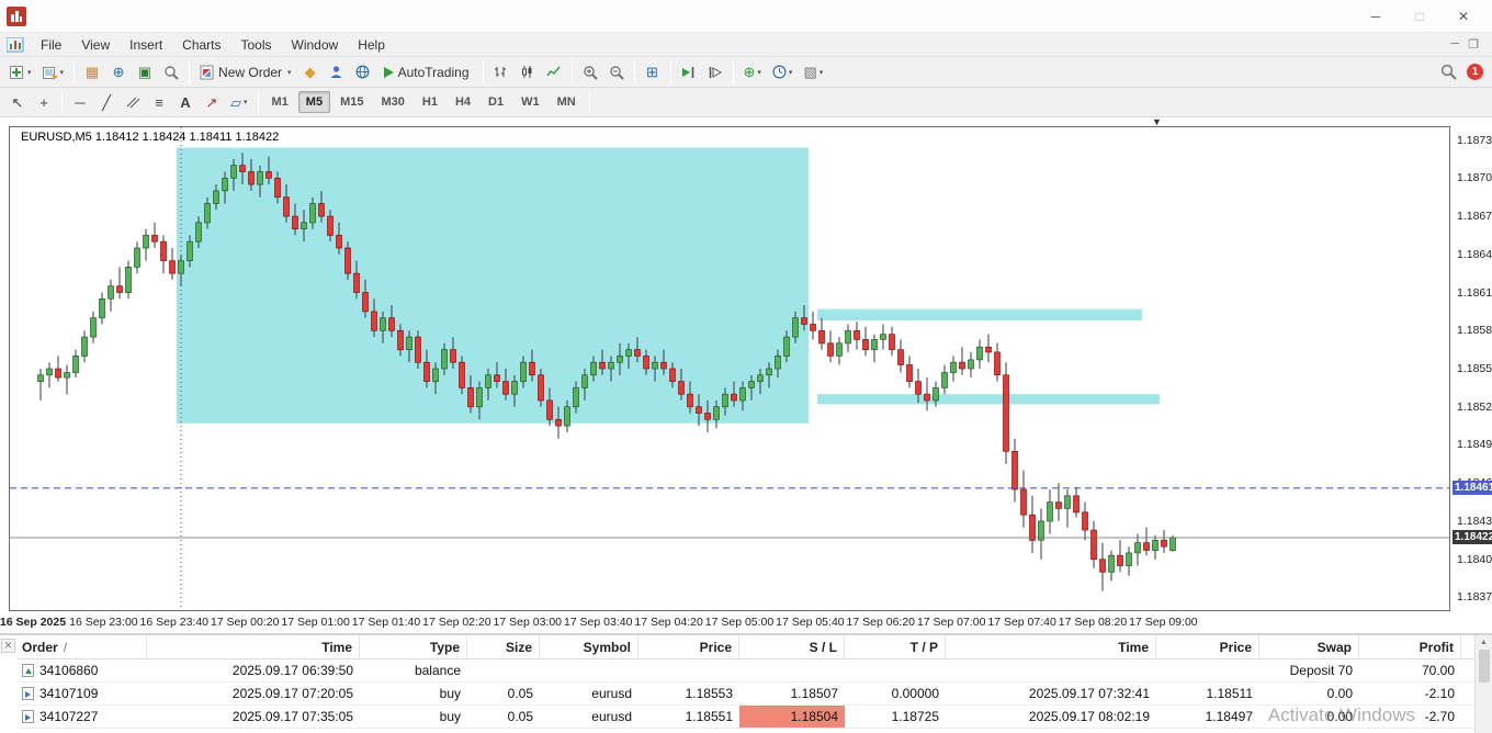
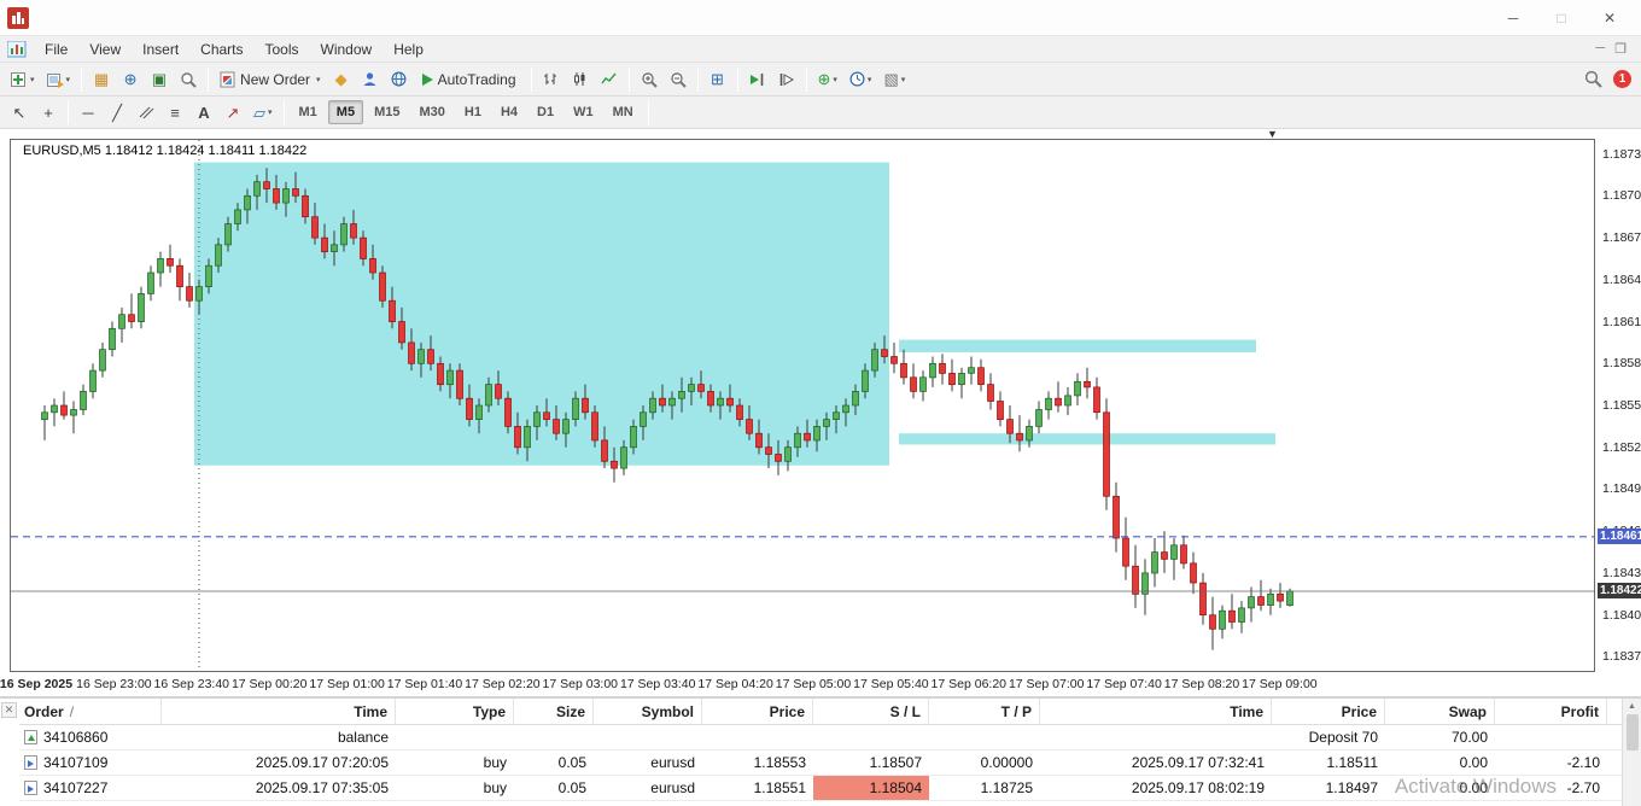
  ─
  □
  ✕
  File
  View
  Insert
  Charts
  Tools
  Window
  Help
  ─
  ❐
  ▦
  ⊕
  ▣
  New Order
  ◆
  AutoTrading
  ⊞
  ⊕
  ▧
  1
  ↖
  +
  ─
  ╱
  ≡
  A
  ↗
  ▱
  M1
  M5
  M15
  M30
  H1
  H4
  D1
  W1
  MN
  EURUSD,M5 1.18412 1.18424 1.18411 1.18422
  ▼
  1.1873
  1.1870
  1.1867
  1.1864
  1.1861
  1.1858
  1.1855
  1.1852
  1.1849
  1.1843
  1.1840
  1.1837
  1.18461
  1.18422
  16 Sep 2025
  16 Sep 23:00
  16 Sep 23:40
  17 Sep 00:20
  17 Sep 01:00
  17 Sep 01:40
  17 Sep 02:20
  17 Sep 03:00
  17 Sep 03:40
  17 Sep 04:20
  17 Sep 05:00
  17 Sep 05:40
  17 Sep 06:20
  17 Sep 07:00
  17 Sep 07:40
  17 Sep 08:20
  17 Sep 09:00
  ✕
  Order
  /
  Time
  Type
  Size
  Symbol
  Price
  S / L
  T / P
  Time
  Price
  Swap
  Profit
  34106860
- 2025.09.17 06:39:50
  balance
  Deposit 70
  70.00
  34107109
  2025.09.17 07:20:05
  buy
  0.05
  eurusd
  1.18553
  1.18507
  0.00000
  2025.09.17 07:32:41
  1.18511
  0.00
  -2.10
  34107227
  2025.09.17 07:35:05
  buy
  0.05
  eurusd
  1.18551
  1.18504
  1.18725
  2025.09.17 08:02:19
  1.18497
  0.00
  -2.70
  Activate Windows
